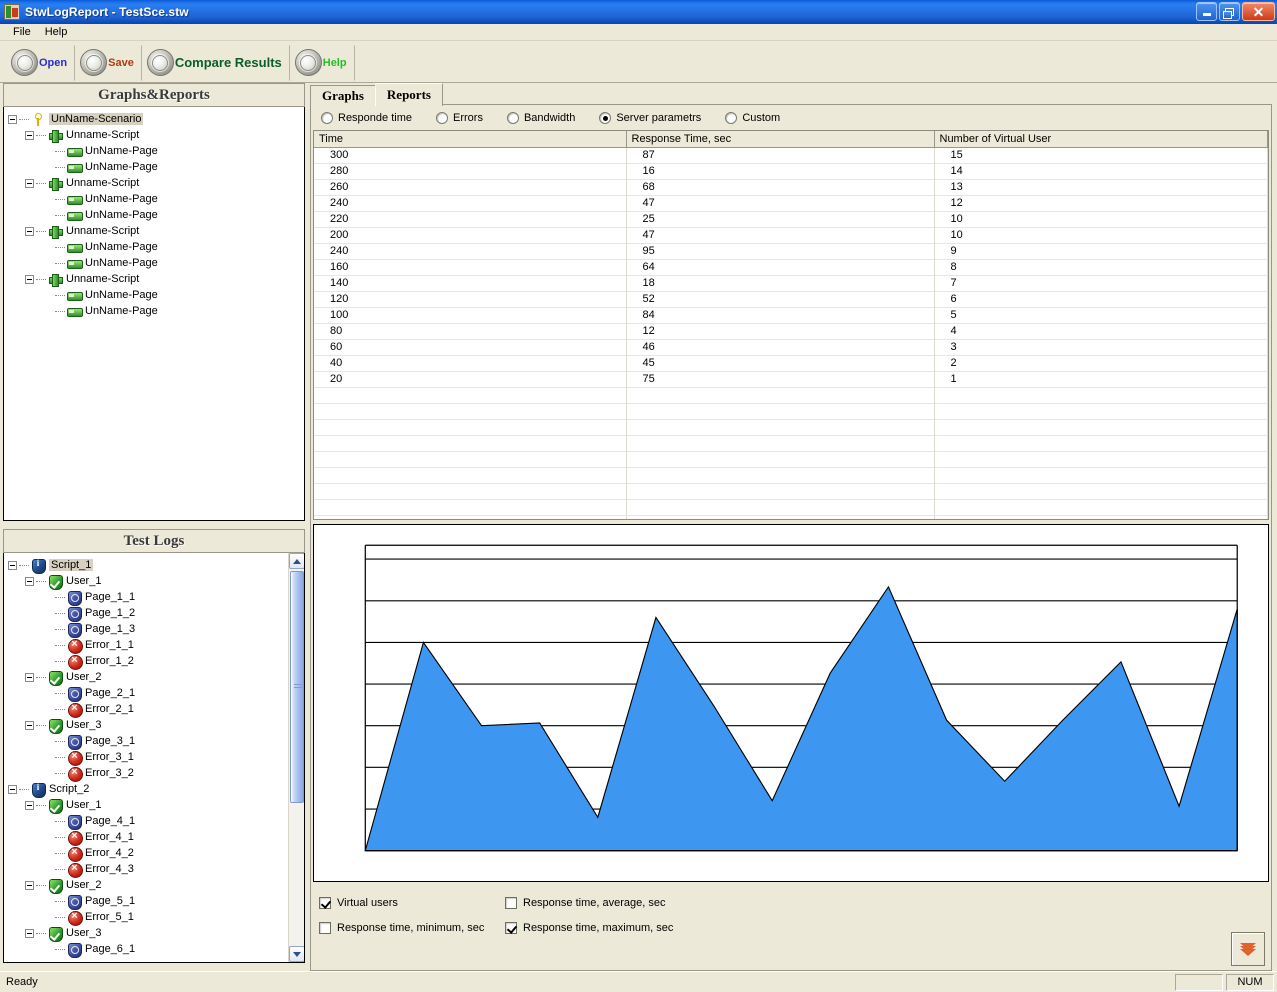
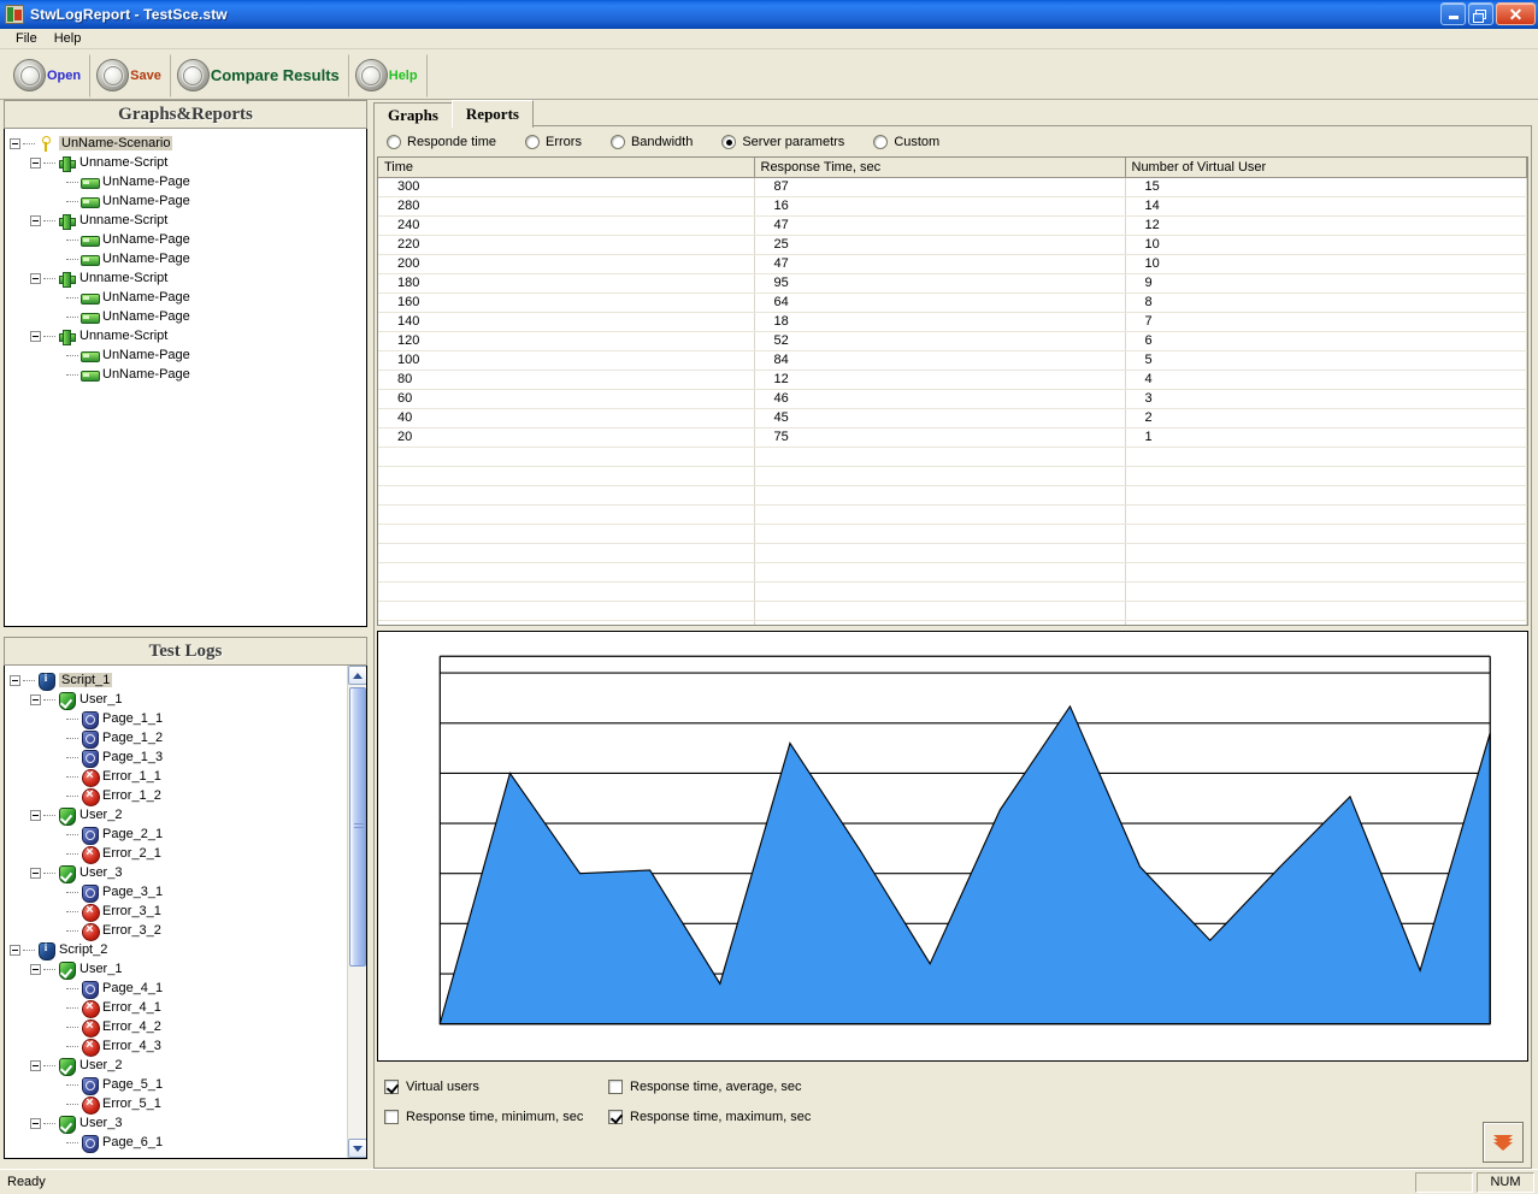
  StwLogReport - TestSce.stw
  ✕
  File
  Help
  Open
  Save
  Compare Results
  Help
  Graphs&Reports
  UnName-Scenario
  Unname-Script
  UnName-Page
  UnName-Page
  Unname-Script
  UnName-Page
  UnName-Page
  Unname-Script
  UnName-Page
  UnName-Page
  Unname-Script
  UnName-Page
  UnName-Page
  Test Logs
  Script_1
  User_1
  Page_1_1
  Page_1_2
  Page_1_3
  Error_1_1
  Error_1_2
  User_2
  Page_2_1
  Error_2_1
  User_3
  Page_3_1
  Error_3_1
  Error_3_2
  Script_2
  User_1
  Page_4_1
  Error_4_1
  Error_4_2
  Error_4_3
  User_2
  Page_5_1
  Error_5_1
  User_3
  Page_6_1
  Graphs
  Reports
  Responde time
  Errors
  Bandwidth
  Server parametrs
  Custom
  Time	Response Time, sec	Number of Virtual User
  300	87	15
  280	16	14
- 260	68	13
  240	47	12
  220	25	10
  200	47	10
- 240	95	9
+ 180	95	9
  160	64	8
  140	18	7
  120	52	6
  100	84	5
  80	12	4
  60	46	3
  40	45	2
  20	75	1
  Virtual users
  Response time, average, sec
  Response time, minimum, sec
  Response time, maximum, sec
  Ready
  NUM
